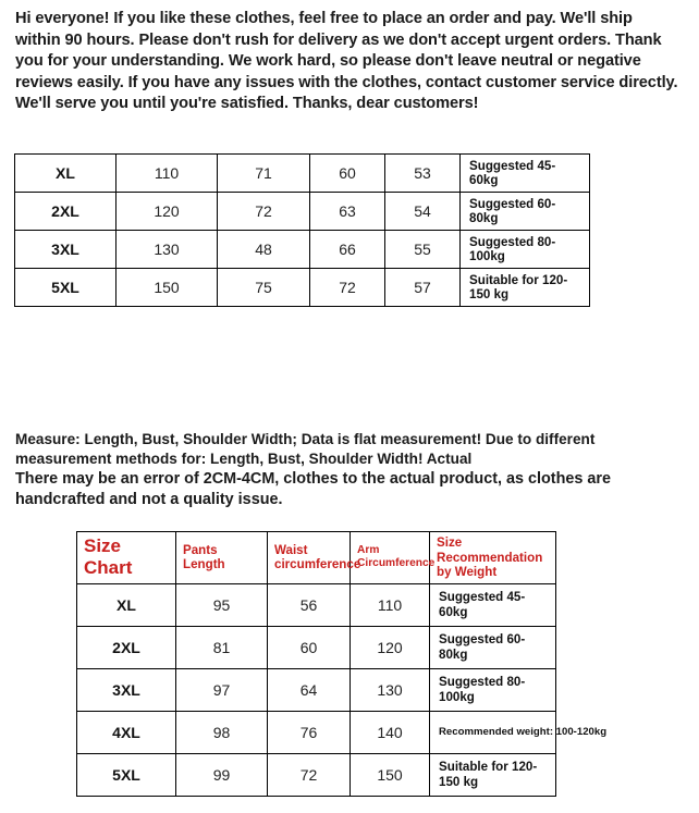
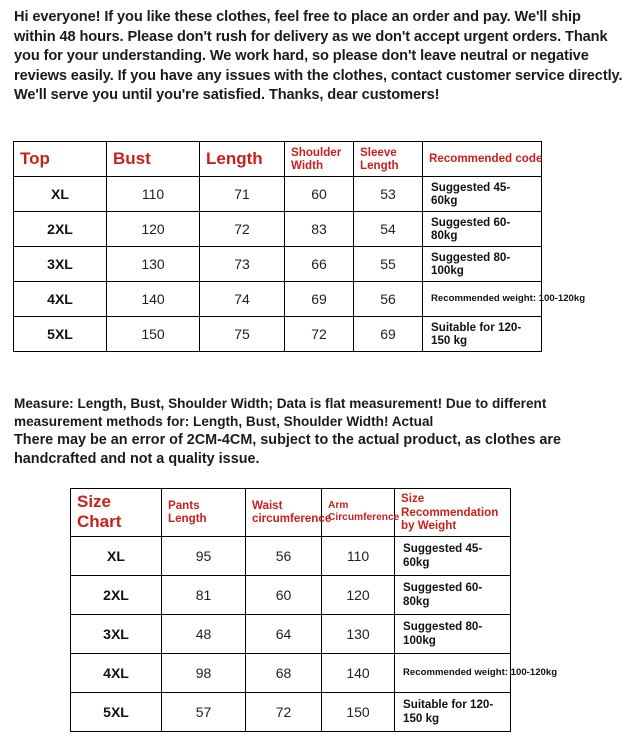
- Hi everyone! If you like these clothes, feel free to place an order and pay. We'll ship within 90 hours. Please don't rush for delivery as we don't accept urgent orders. Thank you for your understanding. We work hard, so please don't leave neutral or negative reviews easily. If you have any issues with the clothes, contact customer service directly. We'll serve you until you're satisfied. Thanks, dear customers!
+ Hi everyone! If you like these clothes, feel free to place an order and pay. We'll ship within 48 hours. Please don't rush for delivery as we don't accept urgent orders. Thank you for your understanding. We work hard, so please don't leave neutral or negative reviews easily. If you have any issues with the clothes, contact customer service directly. We'll serve you until you're satisfied. Thanks, dear customers!
+ Top	Bust	Length	Shoulder Width	Sleeve Length	Recommended code
  XL	110	71	60	53	Suggested 45-60kg
- 2XL	120	72	63	54	Suggested 60-80kg
+ 2XL	120	72	83	54	Suggested 60-80kg
- 3XL	130	48	66	55	Suggested 80-100kg
+ 3XL	130	73	66	55	Suggested 80-100kg
+ 4XL	140	74	69	56	Recommended weight: 100-120kg
- 5XL	150	75	72	57	Suitable for 120-150 kg
+ 5XL	150	75	72	69	Suitable for 120-150 kg
  Measure: Length, Bust, Shoulder Width; Data is flat measurement! Due to different measurement methods for: Length, Bust, Shoulder Width! Actual
- There may be an error of 2CM-4CM, clothes to the actual product, as clothes are handcrafted and not a quality issue.
+ There may be an error of 2CM-4CM, subject to the actual product, as clothes are handcrafted and not a quality issue.
  Size Chart	Pants Length	Waist circumferenc	Arm Circumference	Size Recommendation by Weight
  XL	95	56	110	Suggested 45-60kg
  2XL	81	60	120	Suggested 60-80kg
- 3XL	97	64	130	Suggested 80-100kg
+ 3XL	48	64	130	Suggested 80-100kg
- 4XL	98	76	140	Recommended weight: 100-120kg
+ 4XL	98	68	140	Recommended weight: 100-120kg
- 5XL	99	72	150	Suitable for 120-150 kg
+ 5XL	57	72	150	Suitable for 120-150 kg
